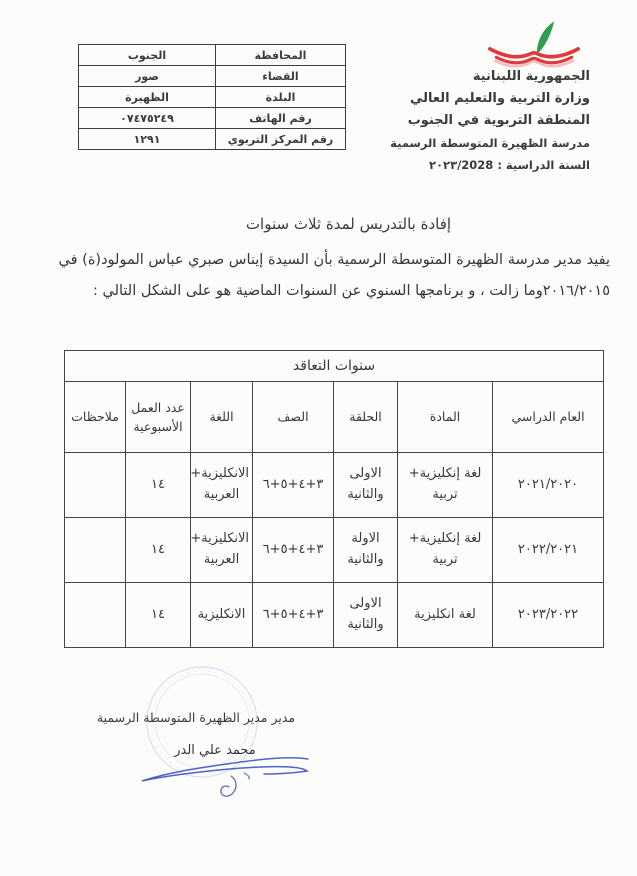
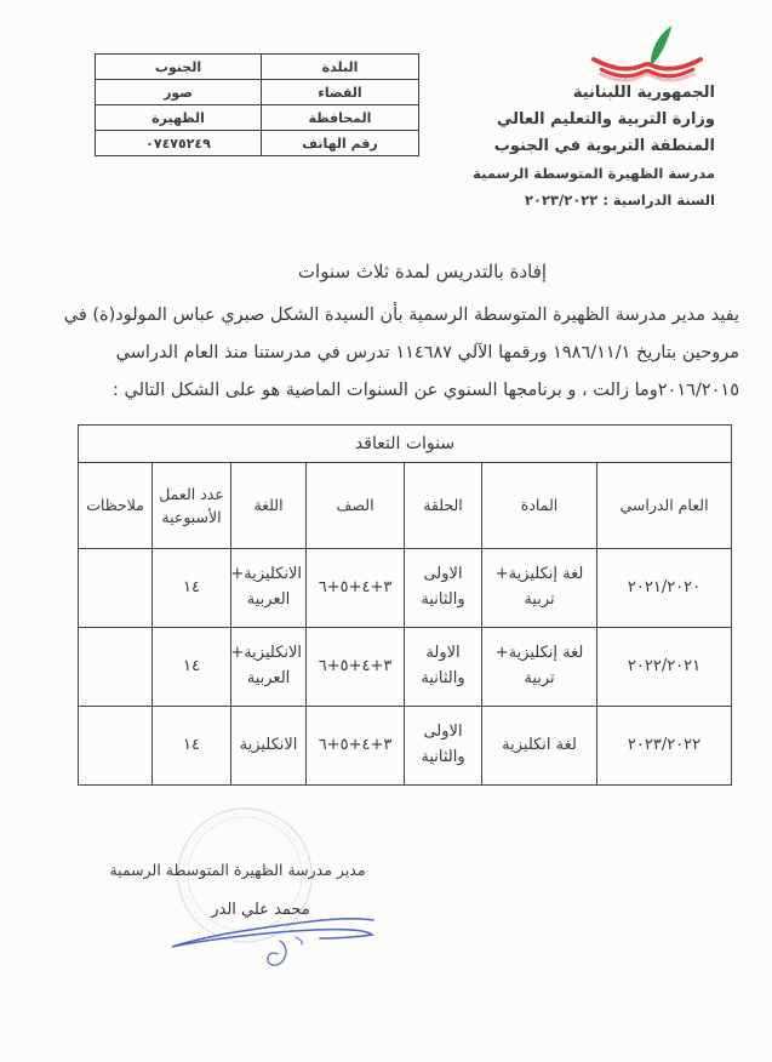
  الجمهورية اللبنانية
  وزارة التربية والتعليم العالي
  المنطقة التربوية في الجنوب
  مدرسة الظهيرة المتوسطة الرسمية
- السنة الدراسية : ٢٠٢٣/2028
+ السنة الدراسية : ٢٠٢٣/٢٠٢٢
- المحافظة	الجنوب
+ البلدة	الجنوب
  القضاء	صور
- البلدة	الظهيرة
+ المحافظة	الظهيرة
  رقم الهاتف	٠٧٤٧٥٢٤٩
- رقم المركز التربوي	١٢٩١
  إفادة بالتدريس لمدة ثلاث سنوات
- يفيد مدير مدرسة الظهيرة المتوسطة الرسمية بأن السيدة إيناس صبري عباس المولود(ة) في
+ يفيد مدير مدرسة الظهيرة المتوسطة الرسمية بأن السيدة الشكل صبري عباس المولود(ة) في
+ مروحين بتاريخ ١٩٨٦/١١/١ ورقمها الآلي ١١٤٦٨٧ تدرس في مدرستنا منذ العام الدراسي
  ٢٠١٦/٢٠١٥وما زالت ، و برنامجها السنوي عن السنوات الماضية هو على الشكل التالي :
  سنوات التعاقد
  العام الدراسي	المادة	الحلقة	الصف	اللغة	عدد العمل الأسبوعية	ملاحظات
  ٢٠٢١/٢٠٢٠	لغة إنكليزية+ تربية	الاولى والثانية	٣+٤+٥+٦	الانكليزية+ العربية	١٤
  ٢٠٢٢/٢٠٢١	لغة إنكليزية+ تربية	الاولة والثانية	٣+٤+٥+٦	الانكليزية+ العربية	١٤
  ٢٠٢٣/٢٠٢٢	لغة انكليزية	الاولى والثانية	٣+٤+٥+٦	الانكليزية	١٤
- مدير مدير الظهيرة المتوسطة الرسمية
+ مدير مدرسة الظهيرة المتوسطة الرسمية
  محمد علي الدر
